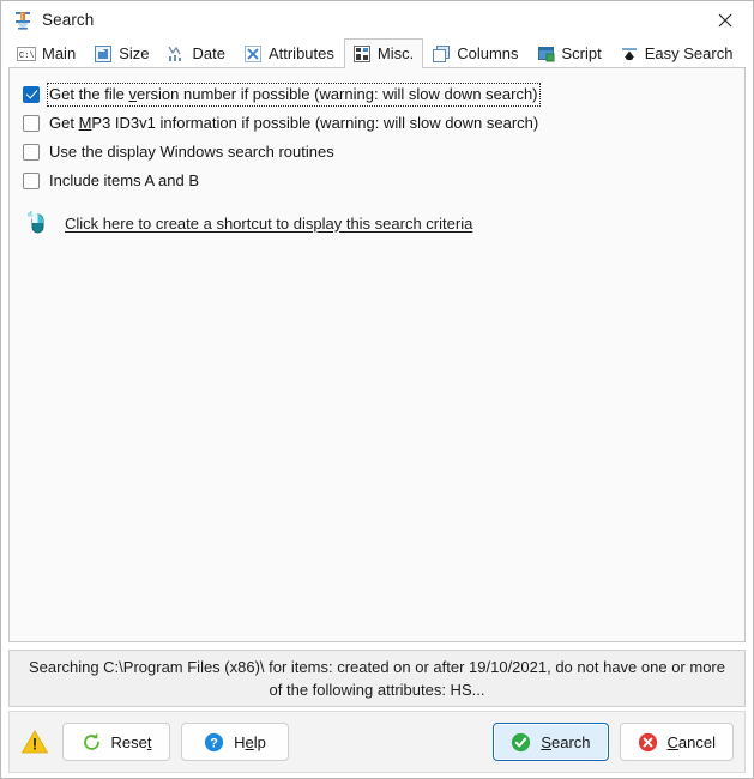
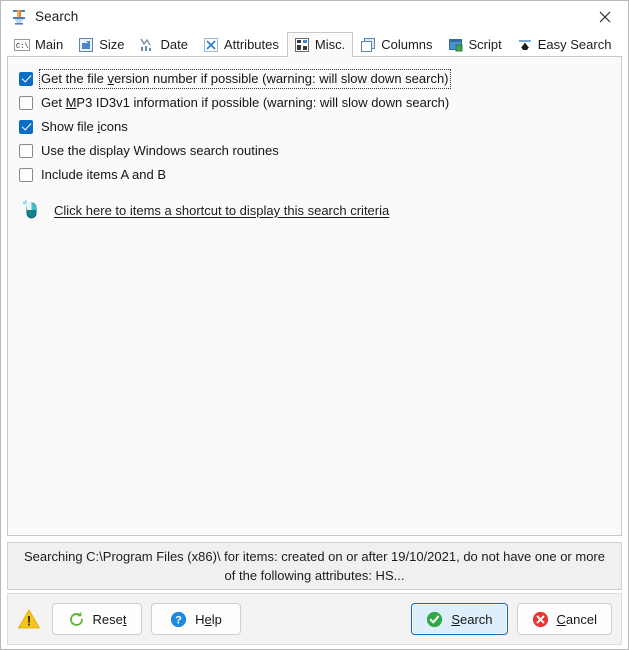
  Search
  C:\
  Main
  Size
  Date
  Attributes
  Misc.
  Columns
  Script
  Easy Search
  Get the file version number if possible (warning: will slow down search)
  Get MP3 ID3v1 information if possible (warning: will slow down search)
+ Show file icons
  Use the display Windows search routines
  Include items A and B
- Click here to create a shortcut to display this search criteria
+ Click here to items a shortcut to display this search criteria
  Searching C:\Program Files (x86)\ for items: created on or after 19/10/2021, do not have one or more of the following attributes: HS...
  Reset
  ?
  Help
  Search
  Cancel
